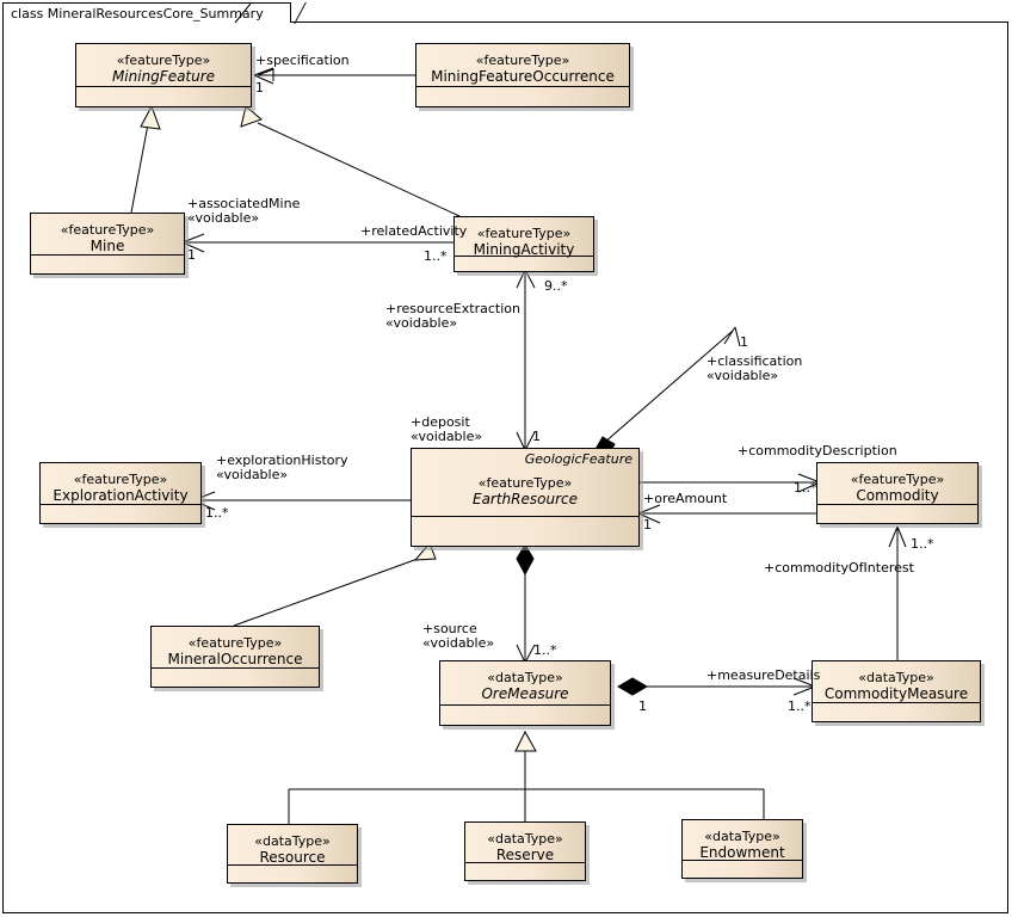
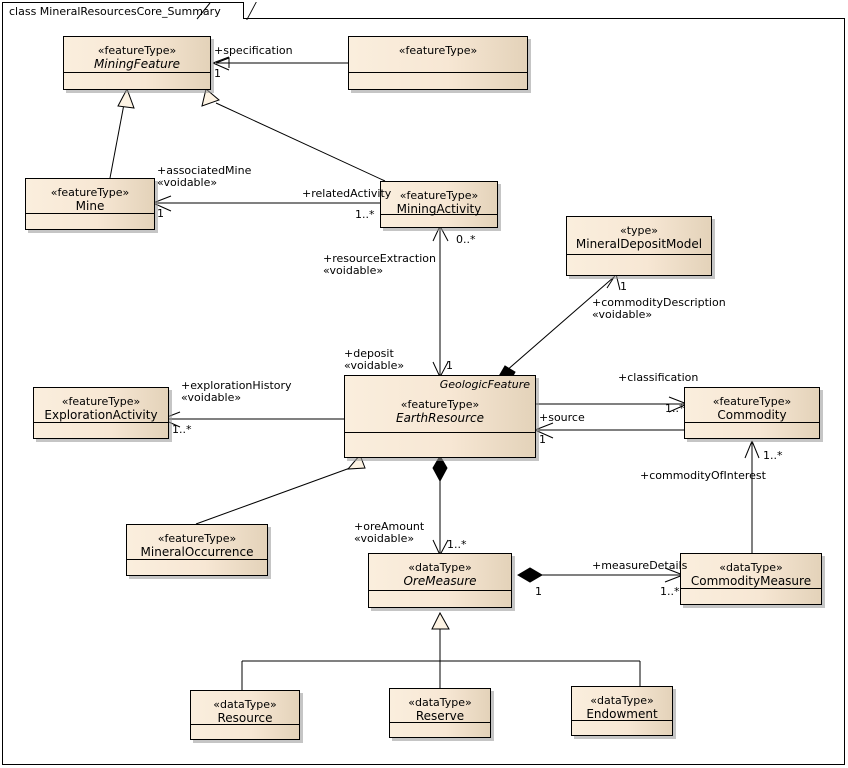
  class MineralResourcesCore_Summary
  «featureType»
  MiningFeature
  «featureType»
- MiningFeatureOccurrence
  «featureType»
  Mine
  «featureType»
  MiningActivity
+ «type»
+ MineralDepositModel
  «featureType»
  ExplorationActivity
  GeologicFeature
  «featureType»
  EarthResource
  «featureType»
  Commodity
  «featureType»
  MineralOccurrence
  «dataType»
  OreMeasure
  «dataType»
  CommodityMeasure
  «dataType»
  Resource
  «dataType»
  Reserve
  «dataType»
  Endowment
  +specification
  1
  +associatedMine
  «voidable»
  1
  +relatedActivity
  1..*
  +resourceExtraction
  «voidable»
- 9..*
+ 0..*
  +deposit
  «voidable»
  1
- +classification
+ +commodityDescription
  «voidable»
  1
  +explorationHistory
  «voidable»
  1..*
- +commodityDescription
+ +classification
  1..*
- +oreAmount
+ +source
  1
  +commodityOfInterest
  1..*
- +source
+ +oreAmount
  «voidable»
  1..*
  +measureDetails
  1
  1..*
